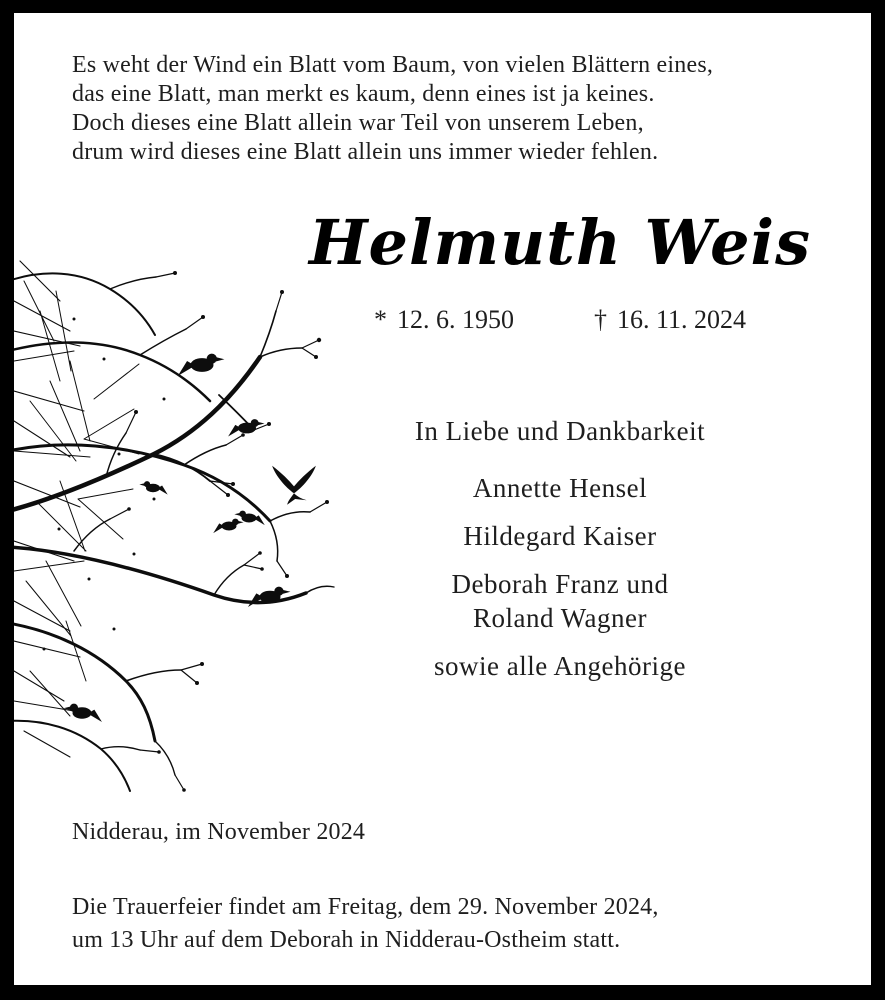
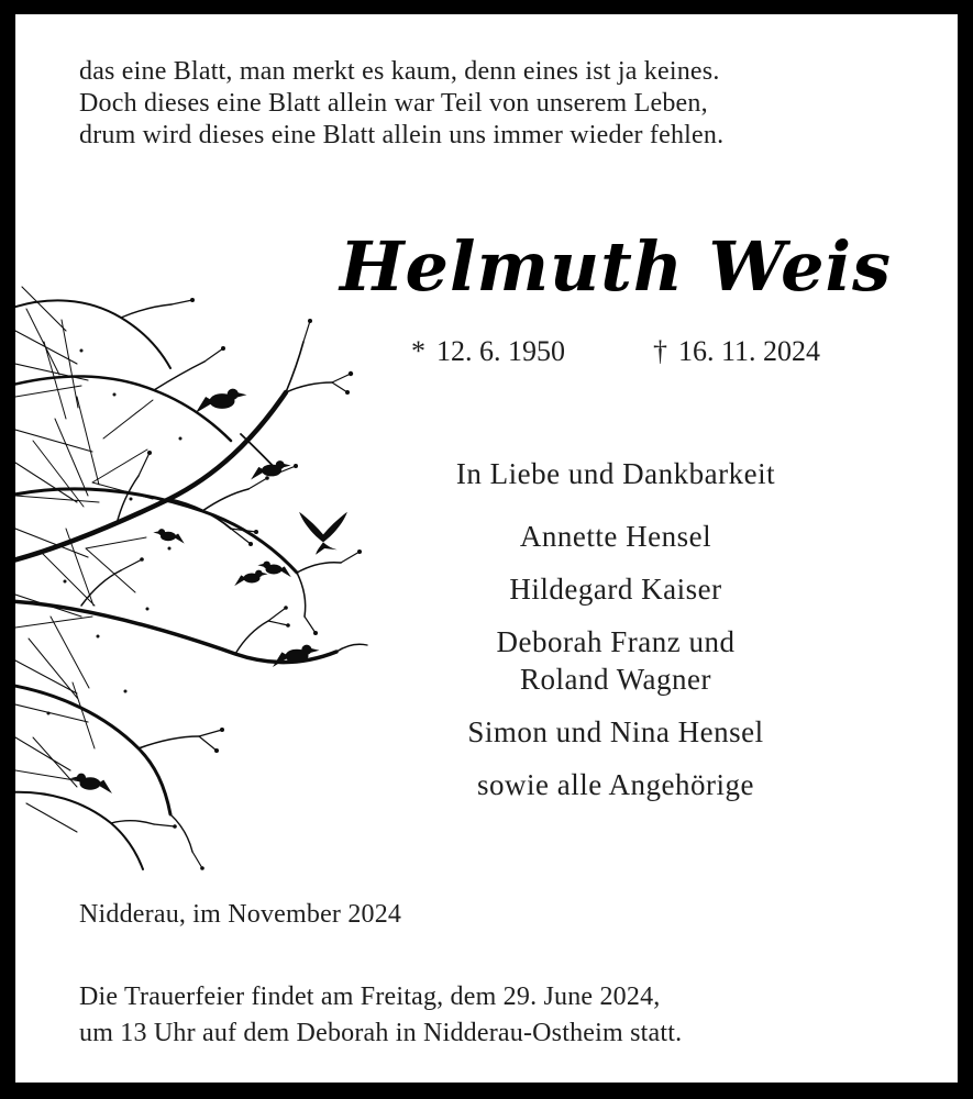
- Es weht der Wind ein Blatt vom Baum, von vielen Blättern eines,
  das eine Blatt, man merkt es kaum, denn eines ist ja keines.
  Doch dieses eine Blatt allein war Teil von unserem Leben,
  drum wird dieses eine Blatt allein uns immer wieder fehlen.
  Helmuth Weis
  * 12. 6. 1950
  † 16. 11. 2024
  In Liebe und Dankbarkeit
  Annette Hensel
  Hildegard Kaiser
  Deborah Franz und
  Roland Wagner
+ Simon und Nina Hensel
  sowie alle Angehörige
  Nidderau, im November 2024
- Die Trauerfeier findet am Freitag, dem 29. November 2024,
+ Die Trauerfeier findet am Freitag, dem 29. June 2024,
  um 13 Uhr auf dem Deborah in Nidderau-Ostheim statt.
